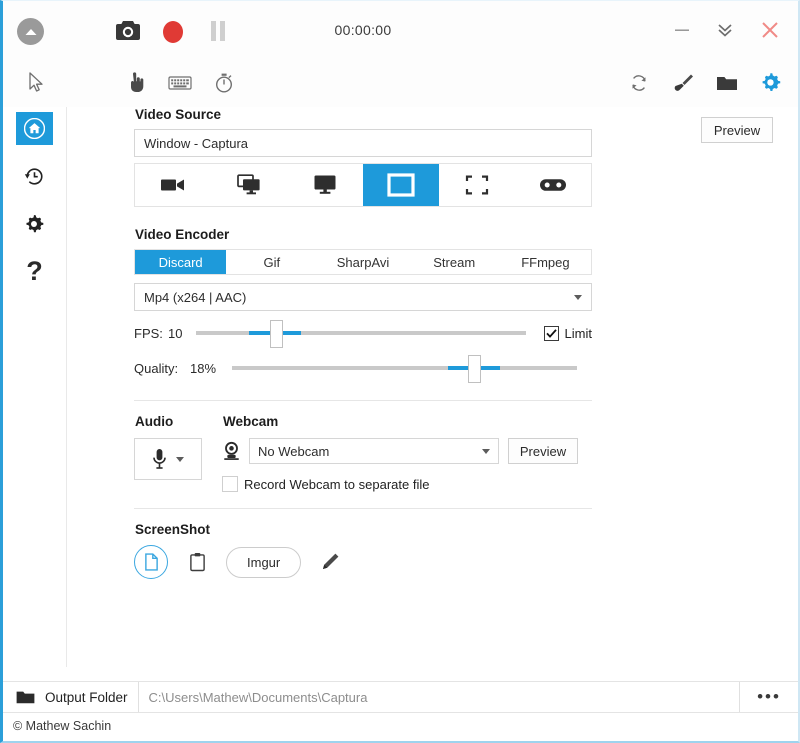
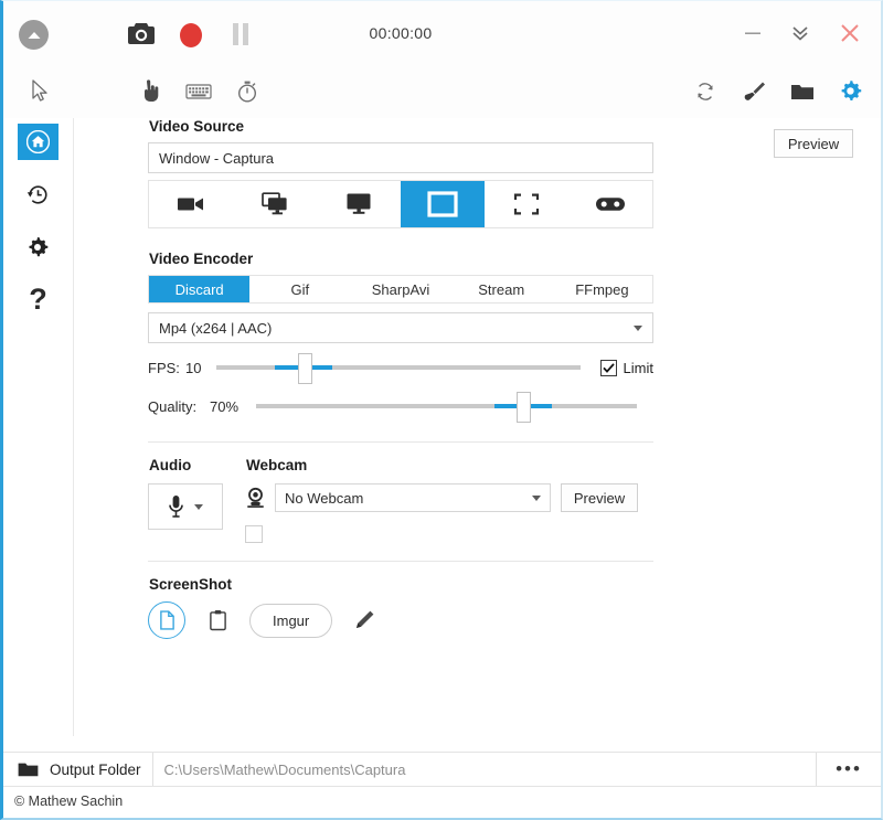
  00:00:00
  Preview
  ?
  Video Source
  Window - Captura
  Video Encoder
  Discard
  Gif
  SharpAvi
  Stream
  FFmpeg
  Mp4 (x264 | AAC)
  FPS:
  10
  Limit
  Quality:
- 18%
+ 70%
  Audio
  Webcam
  No Webcam
  Preview
- Record Webcam to separate file
  ScreenShot
  Imgur
  Output Folder
  C:\Users\Mathew\Documents\Captura
  •••
  © Mathew Sachin
